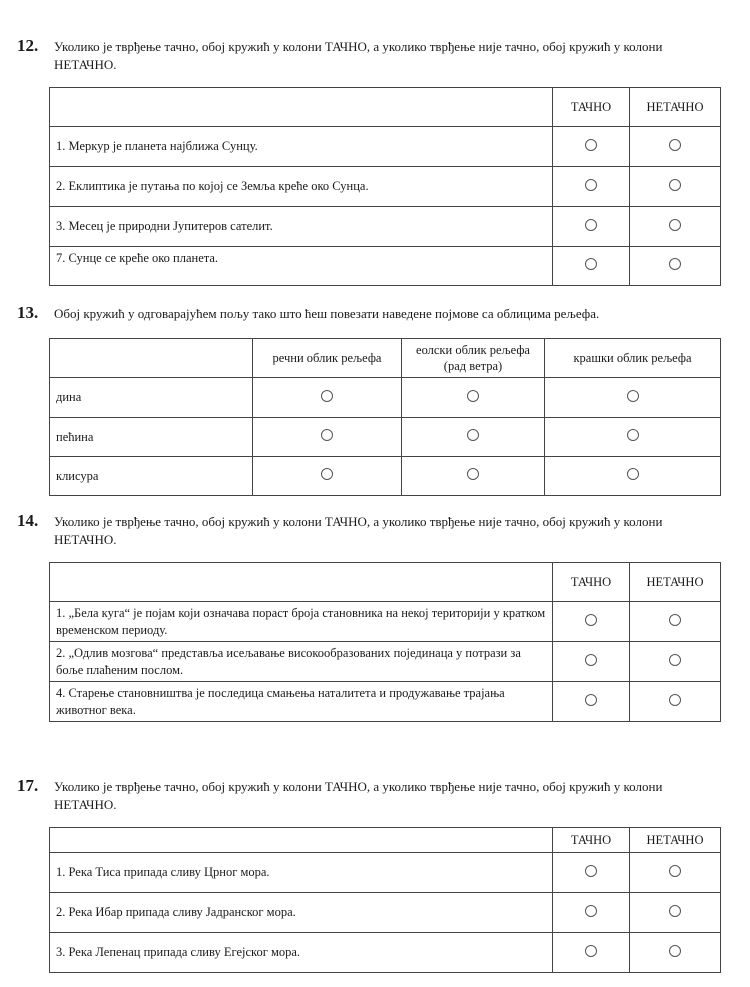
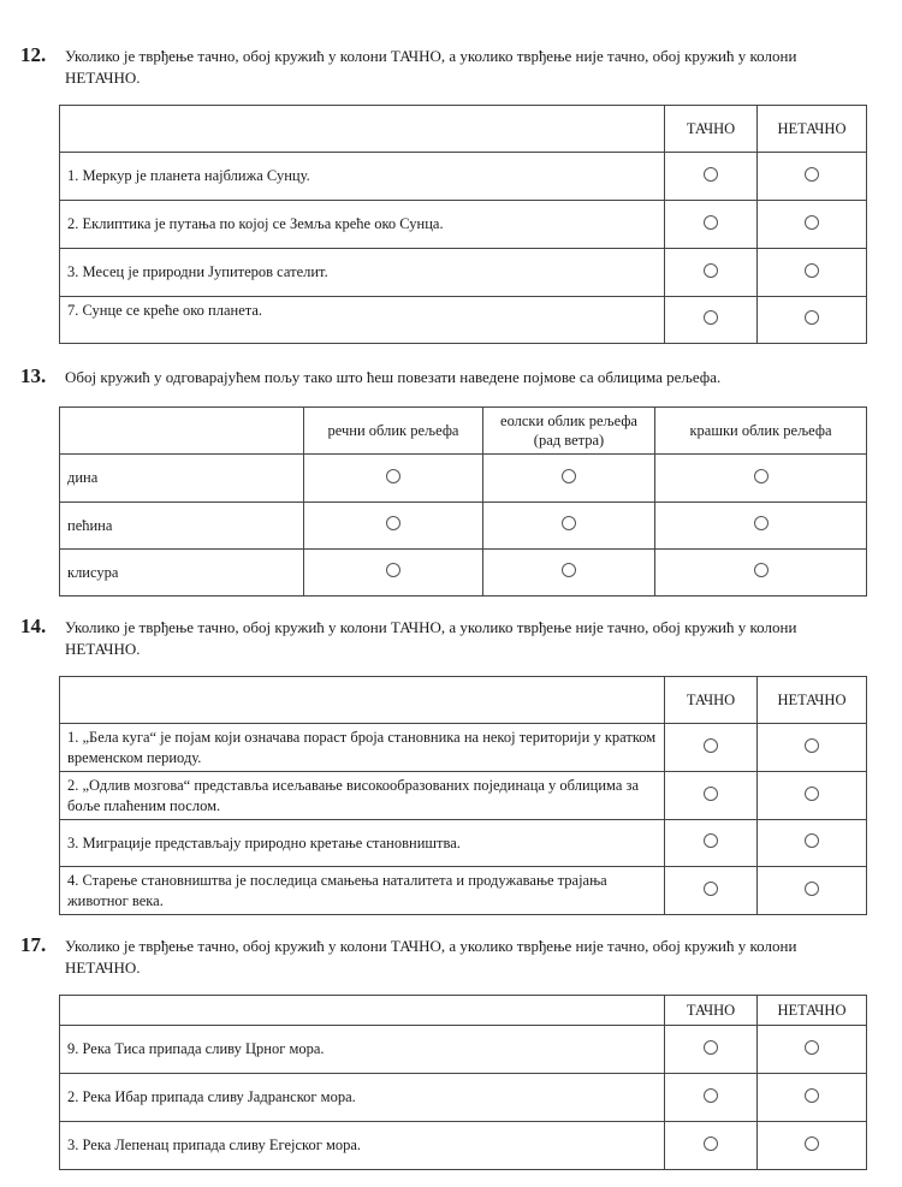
  12.
  Уколико је тврђење тачно, обој кружић у колони ТАЧНО, а уколико тврђење није тачно, обој кружић у колони НЕТАЧНО.
  	ТАЧНО	НЕТАЧНО
  1. Меркур је планета најближа Сунцу.
  2. Еклиптика је путања по којој се Земља креће око Сунца.
  3. Месец је природни Јупитеров сателит.
  7. Сунце се креће око планета.
  13.
  Обој кружић у одговарајућем пољу тако што ћеш повезати наведене појмове са облицима рељефа.
  	речни облик рељефа	еолски облик рељефа (рад ветра)	крашки облик рељефа
  дина
  пећина
  клисура
  14.
  Уколико је тврђење тачно, обој кружић у колони ТАЧНО, а уколико тврђење није тачно, обој кружић у колони НЕТАЧНО.
  	ТАЧНО	НЕТАЧНО
  1. „Бела куга“ је појам који означава пораст броја становника на некој територији у кратком временском периоду.
- 2. „Одлив мозгова“ представља исељавање високообразованих појединаца у потрази за боље плаћеним послом.
+ 2. „Одлив мозгова“ представља исељавање високообразованих појединаца у облицима за боље плаћеним послом.
+ 3. Миграције представљају природно кретање становништва.
  4. Старење становништва је последица смањења наталитета и продужавање трајања животног века.
  17.
  Уколико је тврђење тачно, обој кружић у колони ТАЧНО, а уколико тврђење није тачно, обој кружић у колони НЕТАЧНО.
  	ТАЧНО	НЕТАЧНО
- 1. Река Тиса припада сливу Црног мора.
+ 9. Река Тиса припада сливу Црног мора.
  2. Река Ибар припада сливу Јадранског мора.
  3. Река Лепенац припада сливу Егејског мора.
